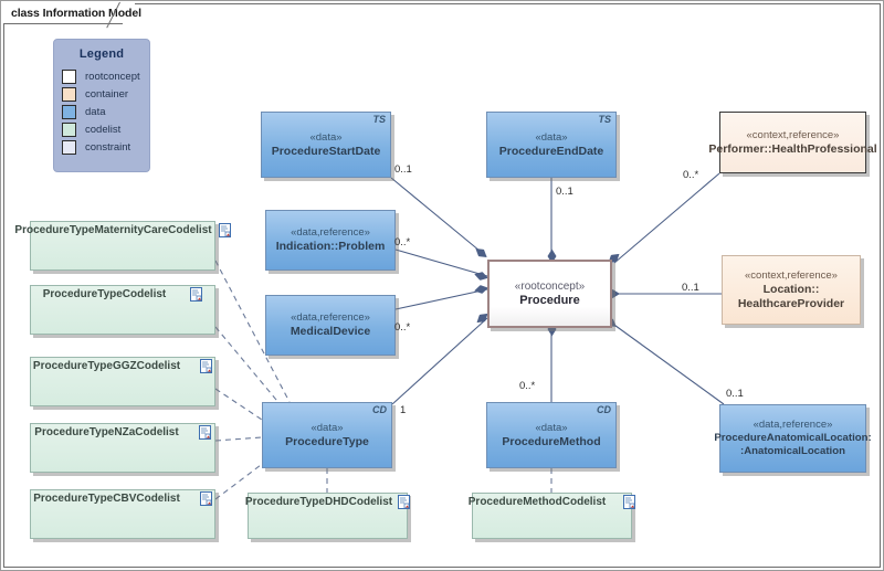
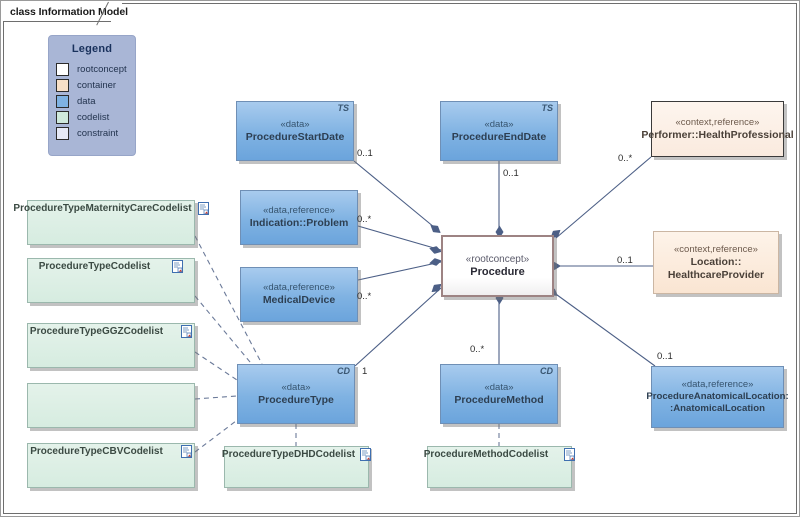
  class Informationodel
  Legend
  rootconcept
  container
  data
  codelist
  constraint
  «data»
  ProcedureStartDate
  TS
  «data»
  ProcedureEndDate
  TS
  «context,reference»
  Performer::HealthProfessional
  «data,reference»
  Indication::Problem
  «data,reference»
  MedicalDevice
  «rootconcept»
  Procedure
  «context,reference»
  Location::
  HealthcareProvider
  «data»
  ProcedureType
  CD
  «data»
  ProcedureMethod
  CD
  «data,reference»
  ProcedureAnatomicalLocation:
  :AnatomicalLocation
  ProcedureTypeMaternityCareCodelist
  ProcedureTypeCodelist
  ProcedureTypeGGZCodelist
- ProcedureTypeNZaCodelist
  ProcedureTypeCBVCodelist
  ProcedureTypeDHDCodelist
  ProcedureMethodCodelist
  0..1
  0..1
  0..*
  0..*
  0..*
  0..1
  0..*
  1
  0..1
